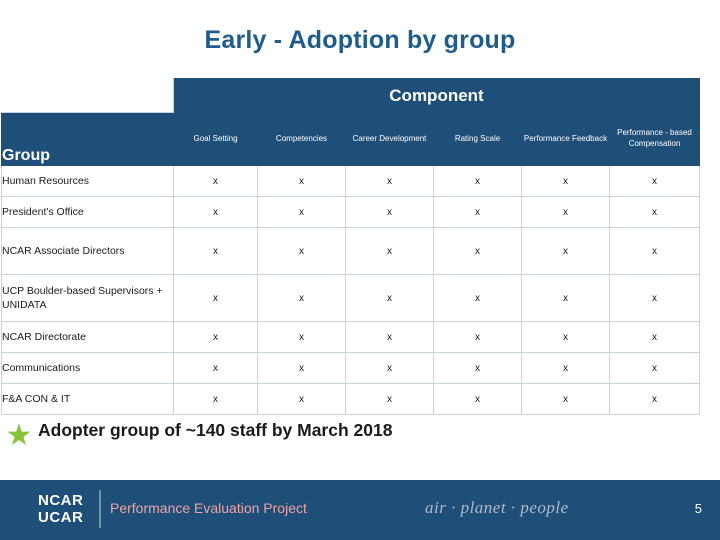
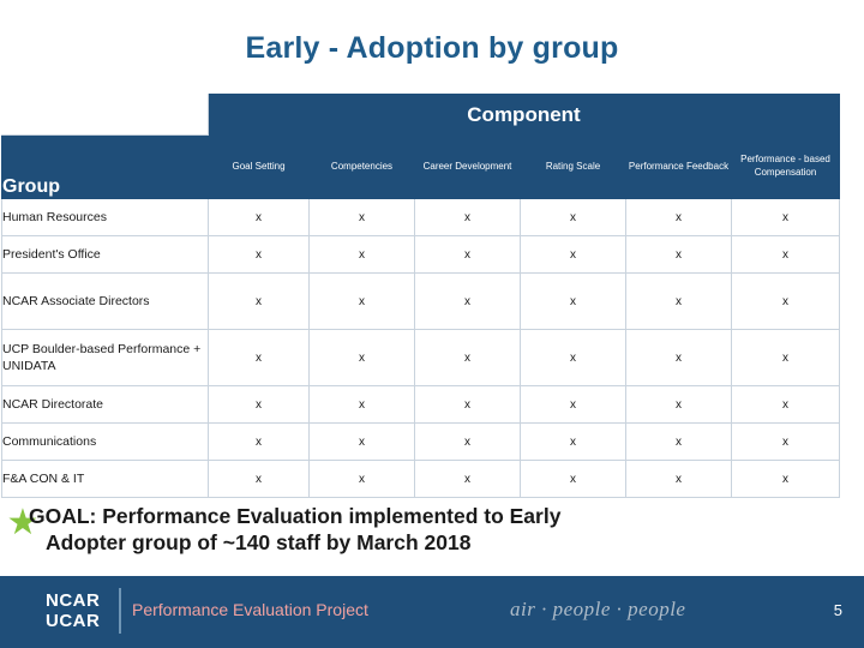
  Early - Adoption by group
  	Component
  Group	Goal Setting	Competencies	Career Development	Rating Scale	Performance Feedback	Performance - based Compensation
  Human Resources	x	x	x	x	x	x
  President's Office	x	x	x	x	x	x
  NCAR Associate Directors	x	x	x	x	x	x
- UCP Boulder-based Supervisors + UNIDATA	x	x	x	x	x	x
+ UCP Boulder-based Performance + UNIDATA	x	x	x	x	x	x
  NCAR Directorate	x	x	x	x	x	x
  Communications	x	x	x	x	x	x
  F&A CON & IT	x	x	x	x	x	x
  ★
+ GOAL: Performance Evaluation implemented to Early
  Adopter group of ~140 staff by March 2018
  NCAR
  UCAR
  Performance Evaluation Project
- air · planet · people
+ air · people · people
  5
